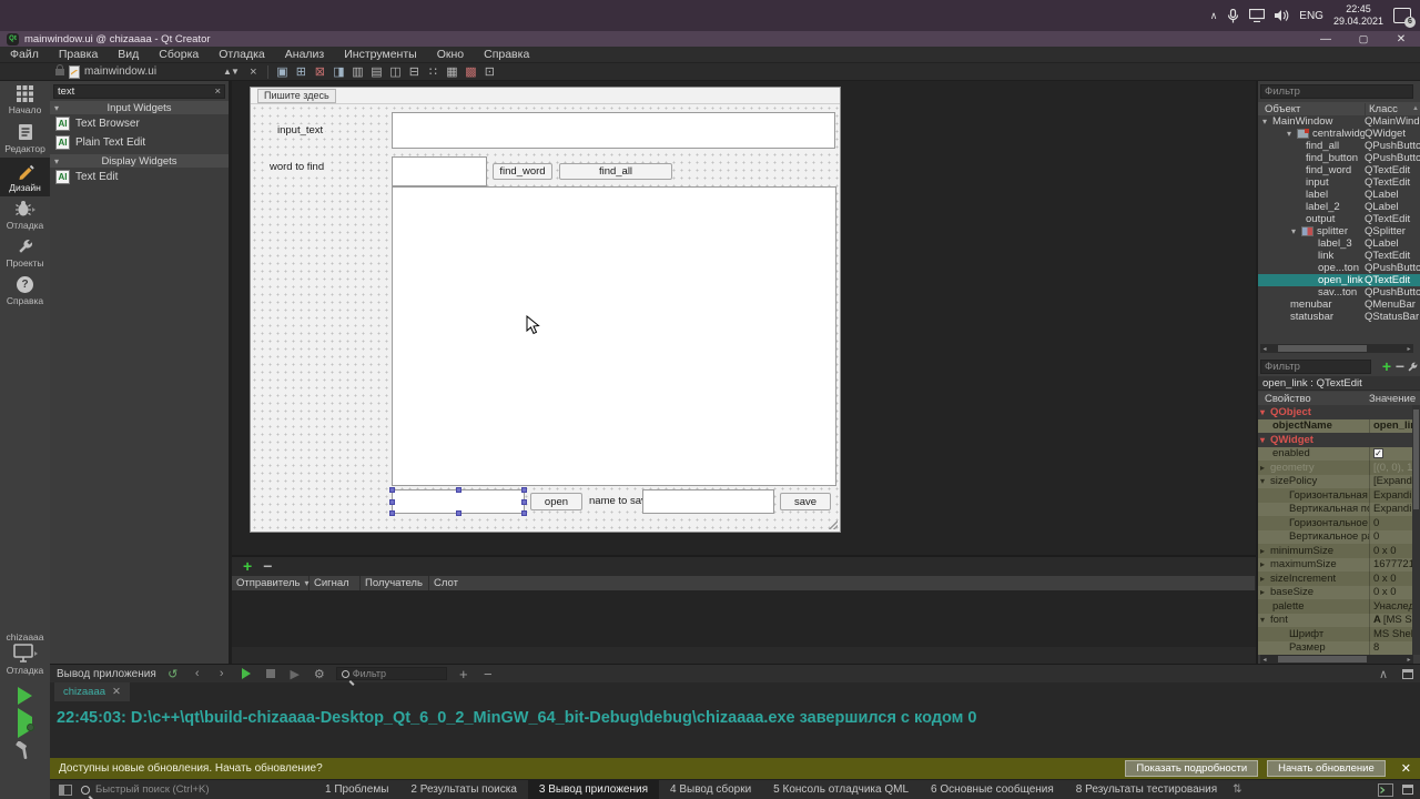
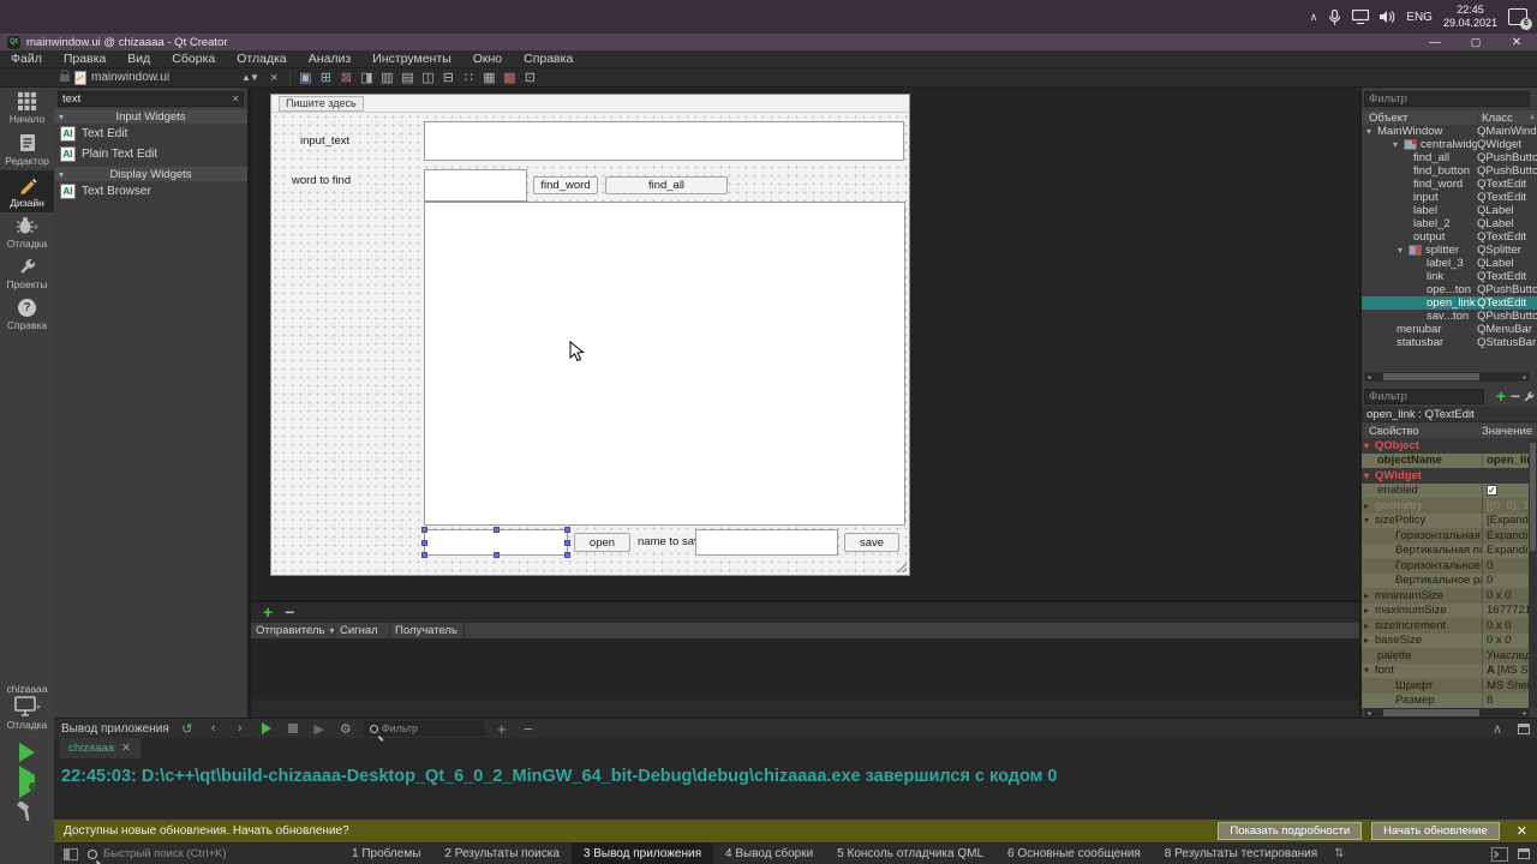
  ∧
  ENG
  22:45
  29.04.2021
  mainwindow.ui @ chizaaaa - Qt Creator
  —
  ▢
  ✕
  Файл
  Правка
  Вид
  Сборка
  Отладка
  Анализ
  Инструменты
  Окно
  Справка
  mainwindow.ui
  ▲▼
  ×
  ▣
  ⊞
  ⊠
  ◨
  ▥
  ▤
  ◫
  ⊟
  ∷
  ▦
  ▩
  ⊡
  Начало
  Редактор
  Дизайн
  Отладка
  Проекты
  ?
  Справка
  chizaaaa
  Отладка
  text
  ×
  ▾
  Input Widgets
  AI
- Text Browser
+ Text Edit
  AI
  Plain Text Edit
  ▾
  Display Widgets
  AI
- Text Edit
+ Text Browser
  Пишите здесь
  input_text
  word to find
  find_word
  find_all
  open
  name to sa
  save
  +
  −
  Отправитель
  ▾
  Сигнал
  Получатель
- Слот
  Фильтр
  Объект
  Класс
  ▾
  MainWindow
  QMainWind
  ▾
  centralwidg
  QWidget
  find_all
  QPushButto
  find_button
  QPushButto
  find_word
  QTextEdit
  input
  QTextEdit
  label
  QLabel
  label_2
  QLabel
  output
  QTextEdit
  ▾
  splitter
  QSplitter
  label_3
  QLabel
  link
  QTextEdit
  ope...ton
  QPushButto
  open_link
  QTextEdit
  sav...ton
  QPushButto
  menubar
  QMenuBar
  statusbar
  QStatusBar
  Фильтр
  +
  −
  open_link : QTextEdit
  Свойство
  Значение
  ▾
  QObject
  objectName
  open_li
  ▾
  QWidget
  enabled
  ✓
  ▸
  geometry
  ▾
  sizePolicy
  Горизонтальная
  Expandi
  Вертикальная п
  Expandi
  Горизонтальное
  0
  Вертикальное р
  0
  ▸
  minimumSize
  0 x 0
  ▸
  maximumSize
  ▸
  sizeIncrement
  0 x 0
  ▸
  baseSize
  0 x 0
  palette
  ▾
  font
  A
  Шрифт
  Размер
  8
  Вывод приложения
  ↺
  ‹
  ›
  ▶
  ⚙
  Фильтр
  +
  −
  ∧
  chizaaaa
  ✕
  22:45:03: D:\c++\qt\build-chizaaaa-Desktop_Qt_6_0_2_MinGW_64_bit-Debug\debug\chizaaaa.exe завершился с кодом 0
  Доступны новые обновления. Начать обновление?
  Показать подробности
  Начать обновление
  ✕
  Быстрый поиск (Ctrl+K)
  1 Проблемы
  2 Результаты поиска
  3 Вывод приложения
  4 Вывод сборки
  5 Консоль отладчика QML
  6 Основные сообщения
  8 Результаты тестирования
  ⇅
